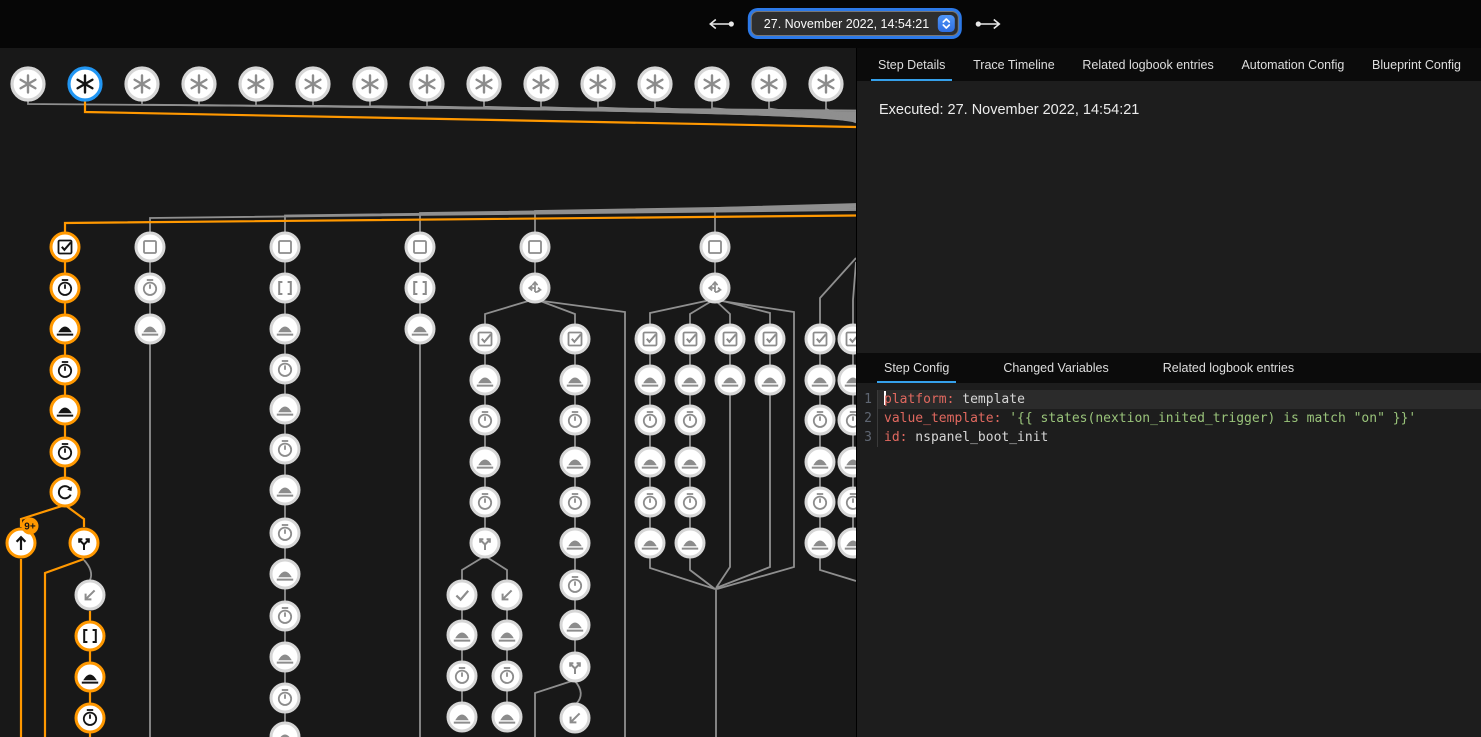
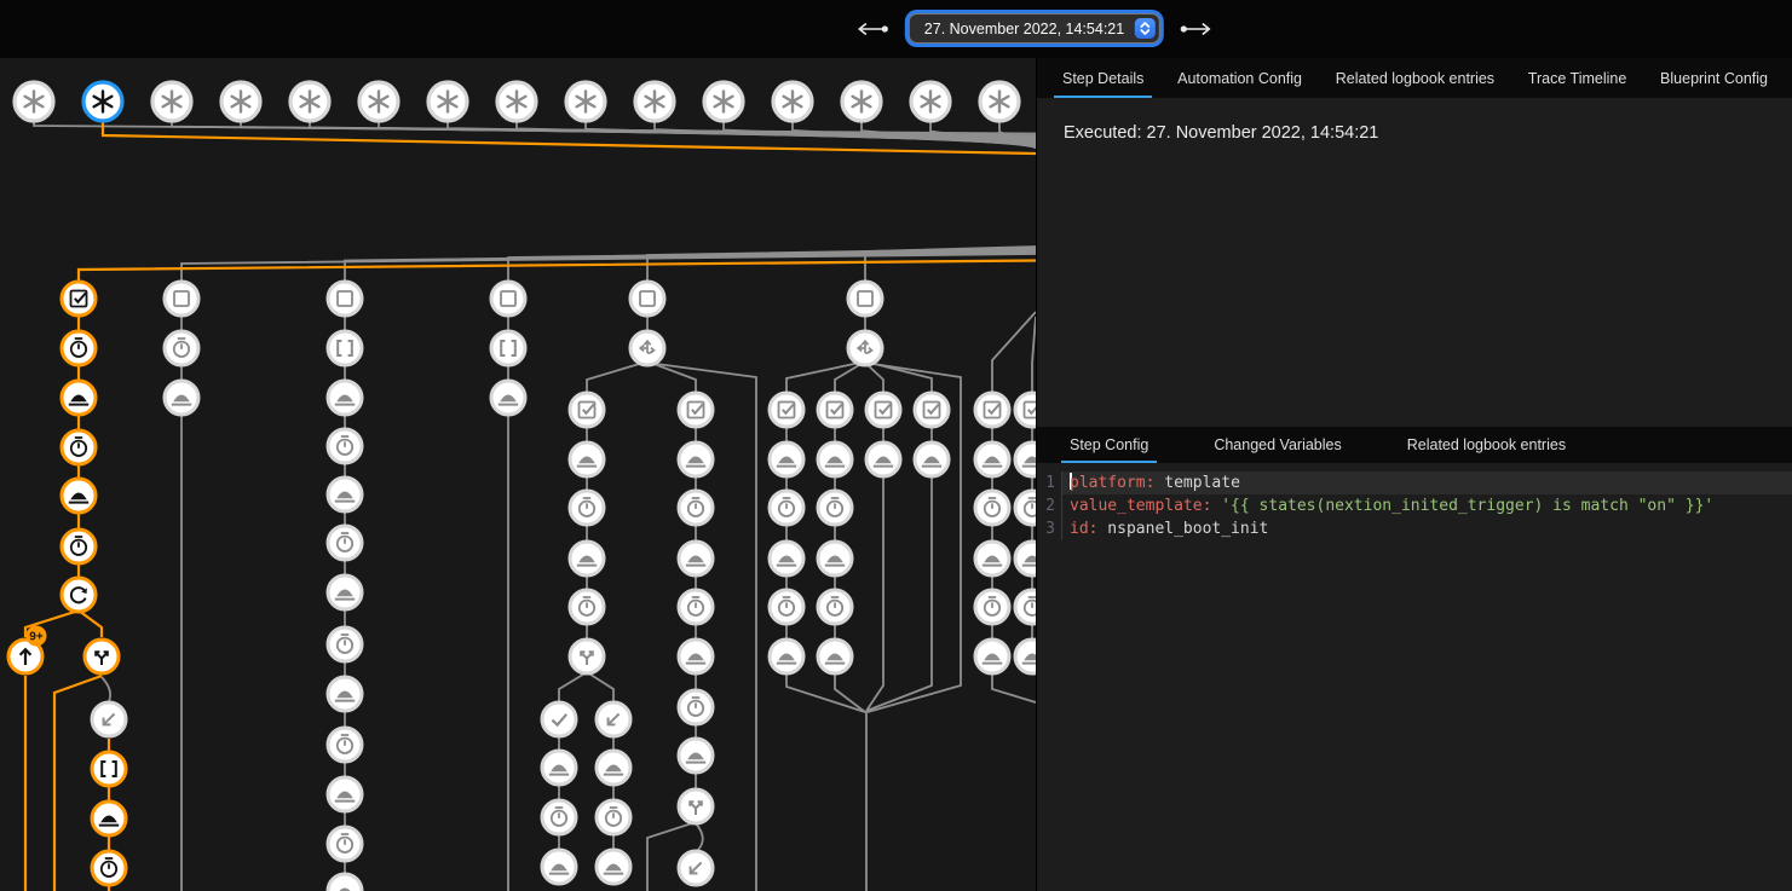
  9+
  27. November 2022, 14:54:21
  Step Details
- Trace Timeline
+ Automation Config
  Related logbook entries
- Automation Config
+ Trace Timeline
  Blueprint Config
  Executed: 27. November 2022, 14:54:21
  Step Config
  Changed Variables
  Related logbook entries
  1
  platform: template
  2
  value_template: '{{ states(nextion_inited_trigger) is match "on" }}'
  3
  id: nspanel_boot_init
